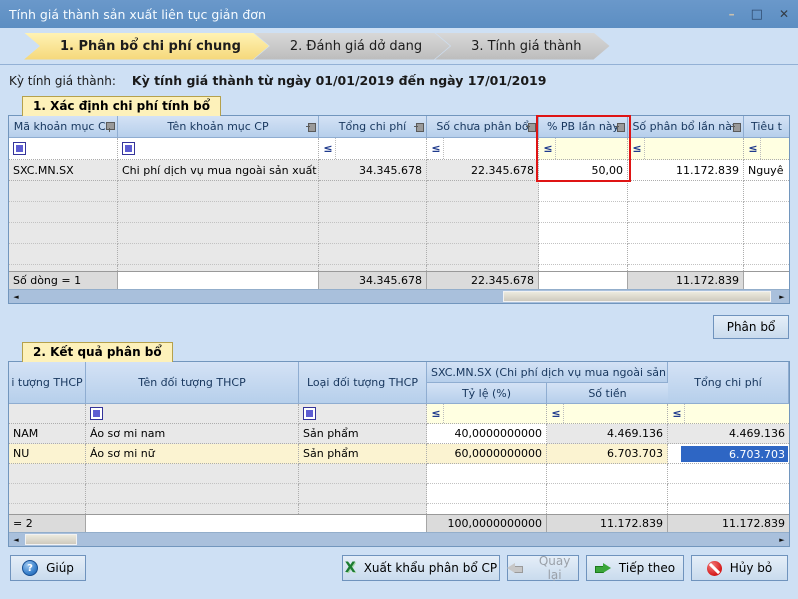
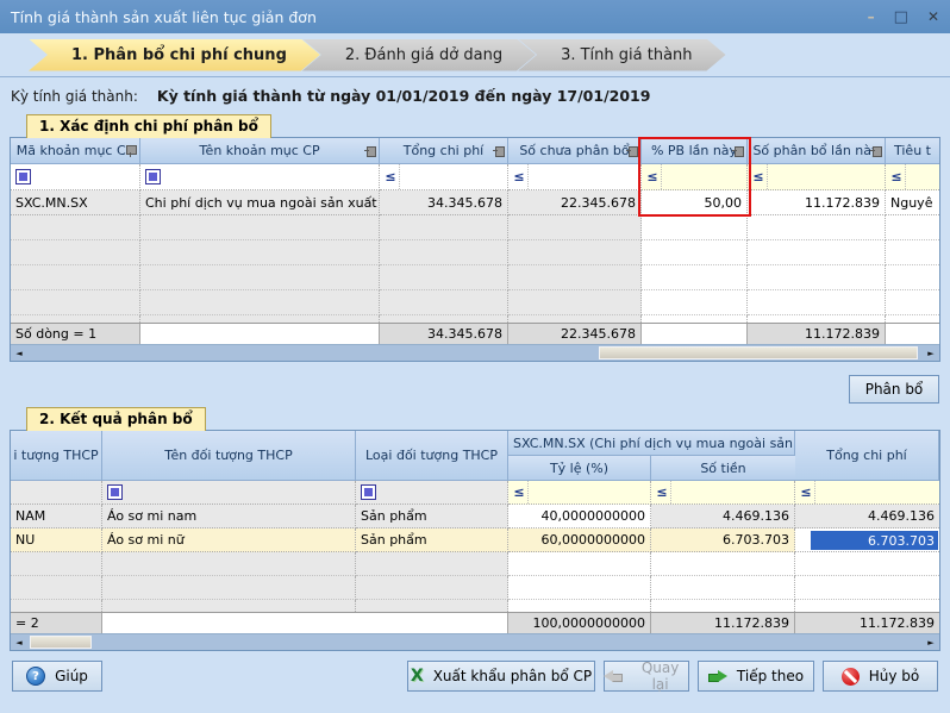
  Tính giá thành sản xuất liên tục giản đơn
  –
  □
  ✕
  1. Phân bổ chi phí chung
  2. Đánh giá dở dang
  3. Tính giá thành
  Kỳ tính giá thành:
  Kỳ tính giá thành từ ngày 01/01/2019 đến ngày 17/01/2019
- 1. Xác định chi phí tính bổ
+ 1. Xác định chi phí phân bổ
  Mã khoản mục C
  Tên khoản mục CP
  Tổng chi phí
  Số chưa phân b
  % PB lần nà
  Số phân bổ lần nà
  Tiêu t
  ≤
  ≤
  ≤
  ≤
  ≤
  SXC.MN.SX
  Chi phí dịch vụ mua ngoài sản xuất
  34.345.678
  22.345.678
  50,00
  11.172.839
  Nguyê
  Số dòng = 1
  34.345.678
  22.345.678
  11.172.839
  ◄
  ►
  Phân bổ
  2. Kết quả phân bổ
  i tượng THCP
  Tên đối tượng THCP
  Loại đối tượng THCP
  SXC.MN.SX (Chi phí dịch vụ mua ngoài sản
  Tổng chi phí
  Tỷ lệ (%)
  Số tiền
  ≤
  ≤
  ≤
  NAM
  Áo sơ mi nam
  Sản phẩm
  40,0000000000
  4.469.136
  4.469.136
  NU
  Áo sơ mi nữ
  Sản phẩm
  60,0000000000
  6.703.703
  6.703.703
  = 2
  100,0000000000
  11.172.839
  11.172.839
  ◄
  ►
  ?
  Giúp
  X
  Xuất khẩu phân bổ CP
  Quay lại
  Tiếp theo
  Hủy bỏ
